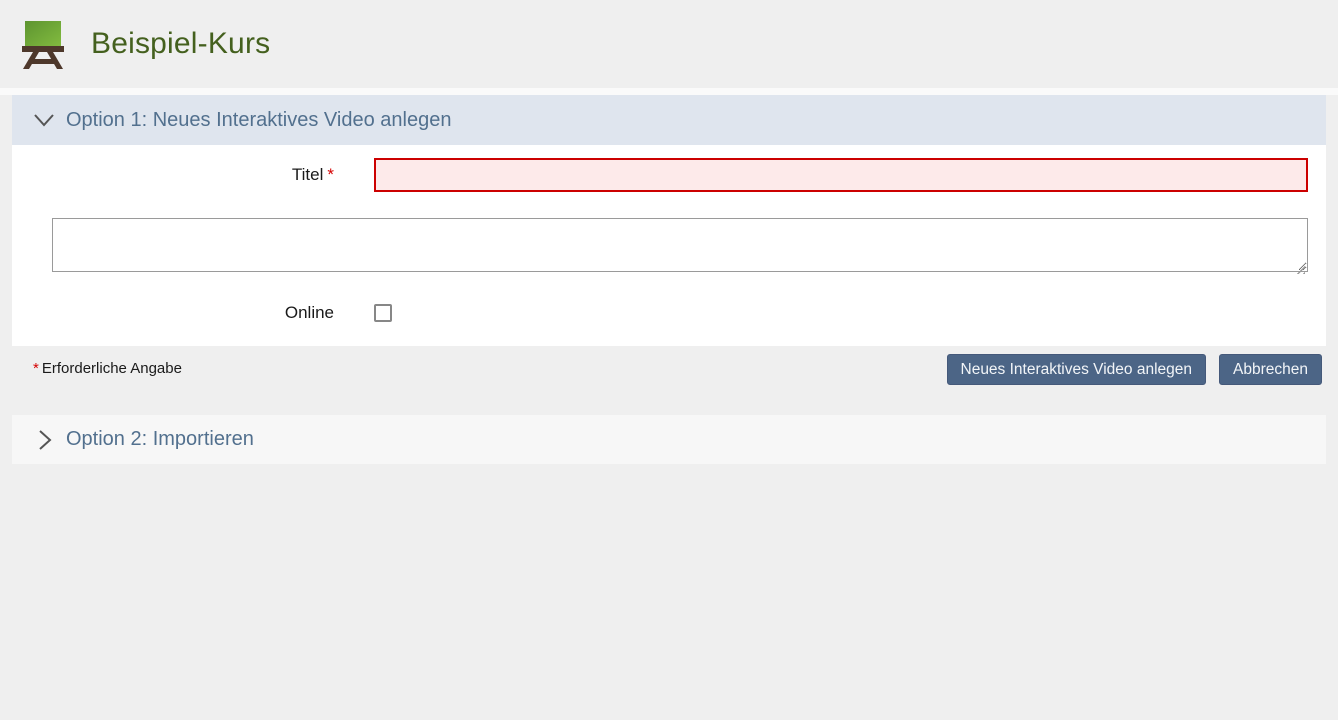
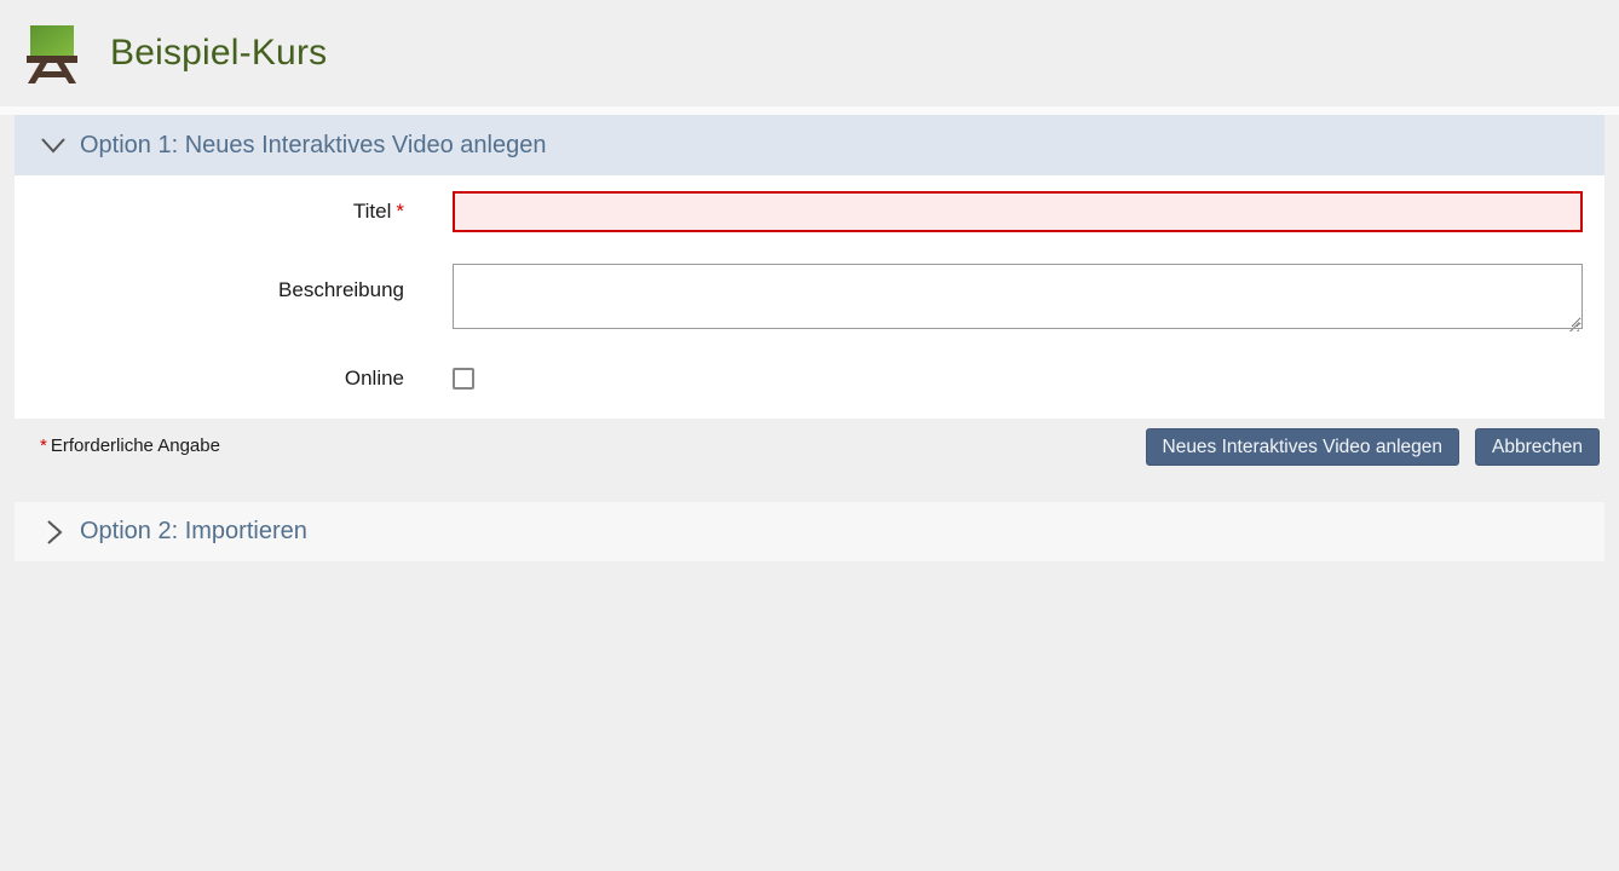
  Beispiel-Kurs
  Option 1: Neues Interaktives Video anlegen
  Titel *
+ Beschreibung
  Online
  * Erforderliche Angabe
  Neues Interaktives Video anlegen
  Abbrechen
  Option 2: Importieren
